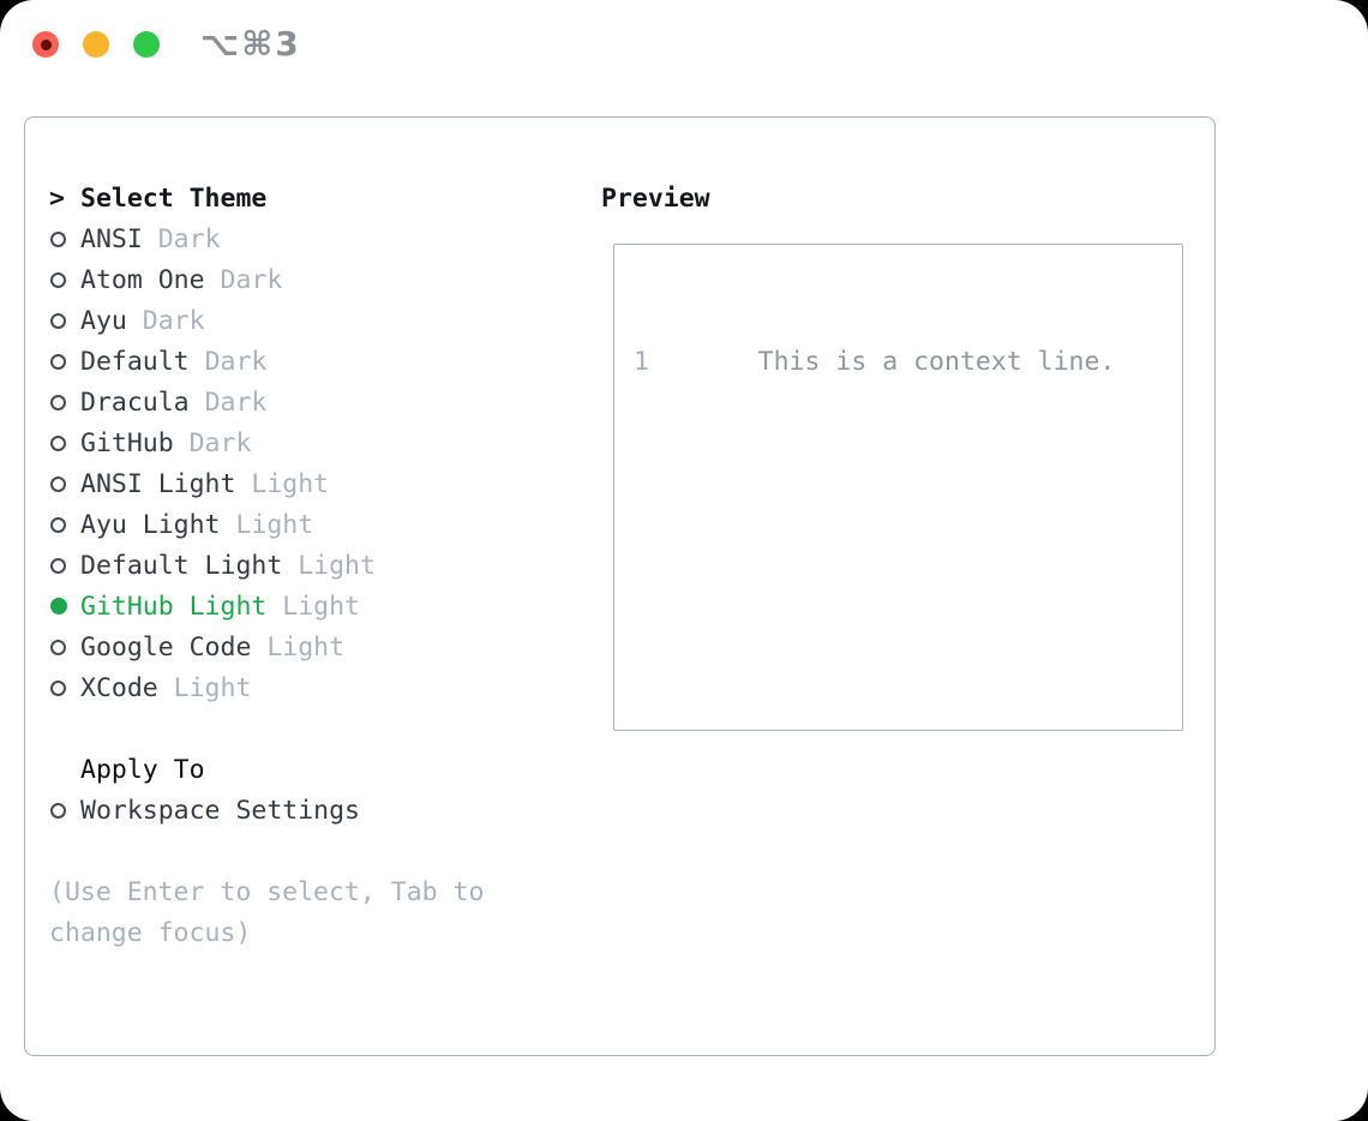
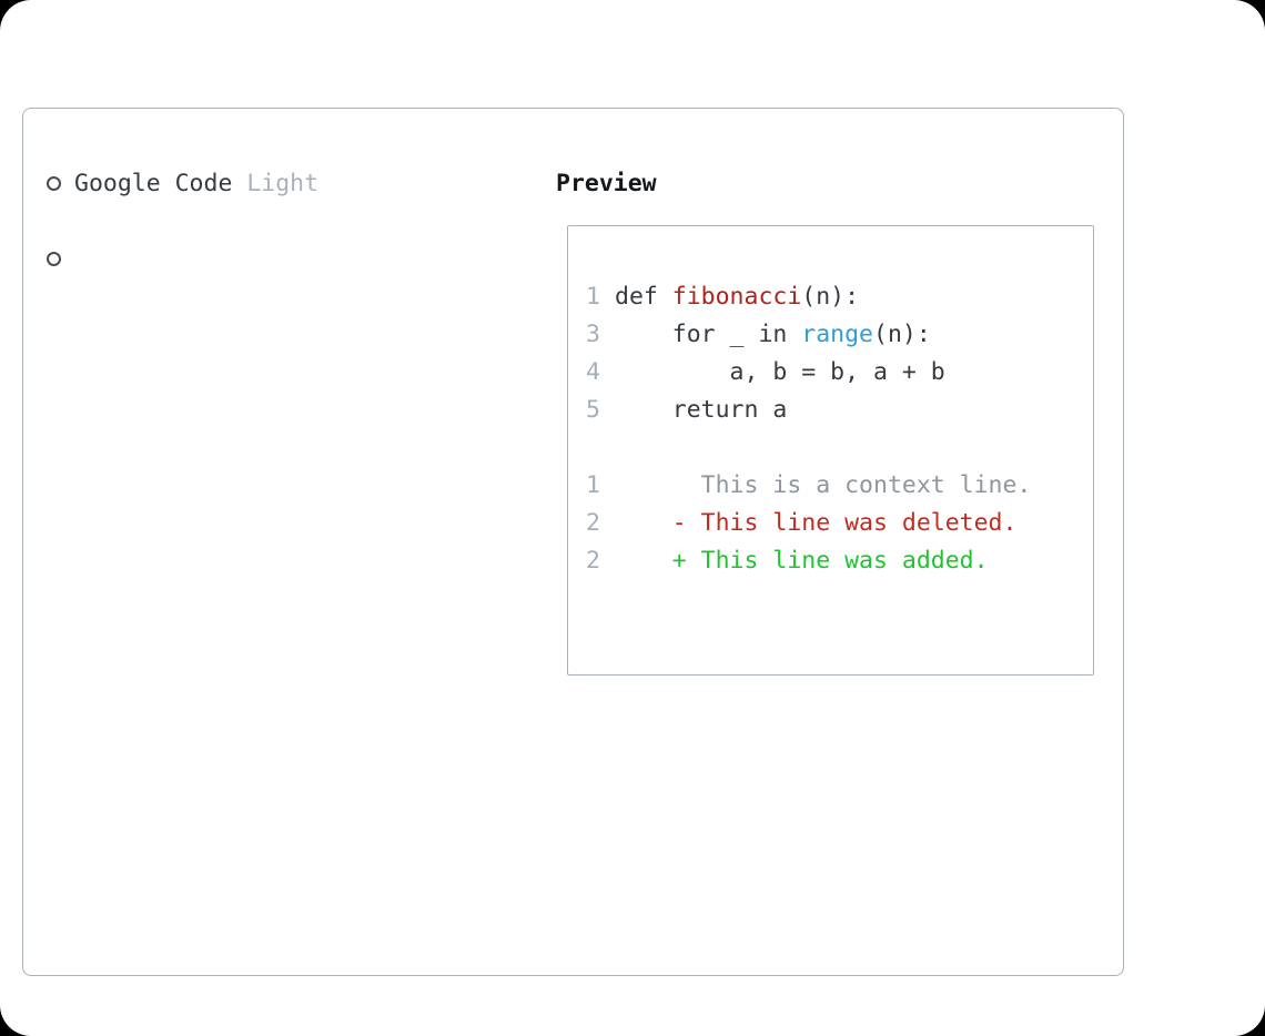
- ⌥⌘3
- > Select Theme
- ANSI Dark
- Atom One Dark
- Ayu Dark
- Default Dark
- Dracula Dark
- GitHub Dark
- ANSI Light Light
- Ayu Light Light
- Default Light Light
- GitHub Light Light
  Google Code Light
- XCode Light
- Apply To
- Workspace Settings
- (Use Enter to select, Tab to change focus)
  Preview
+ 1 def fibonacci(n):
+ 3 for _ in range(n):
+ 4 a, b = b, a + b
+ 5 return a
  1 This is a context line.
+ 2 - This line was deleted.
+ 2 + This line was added.
